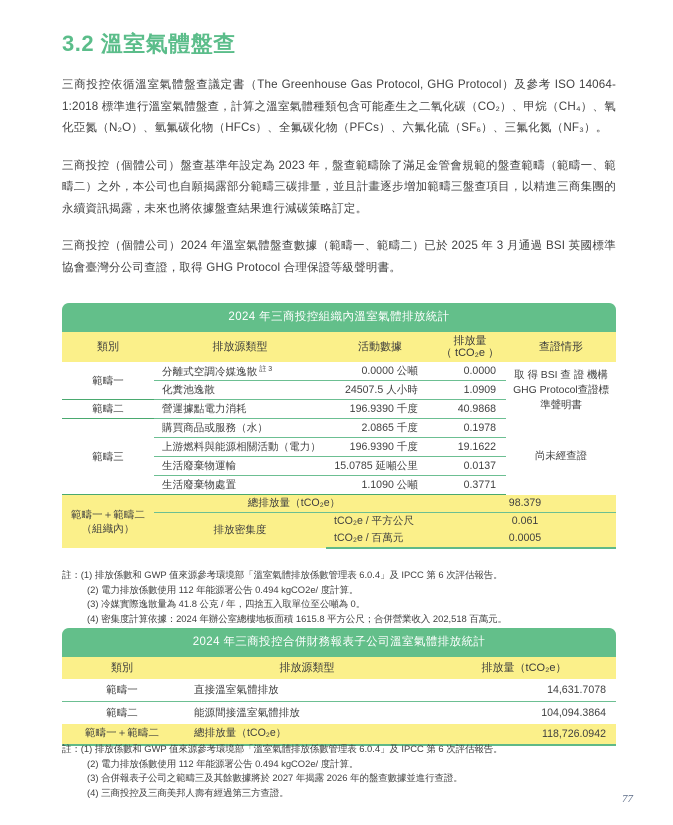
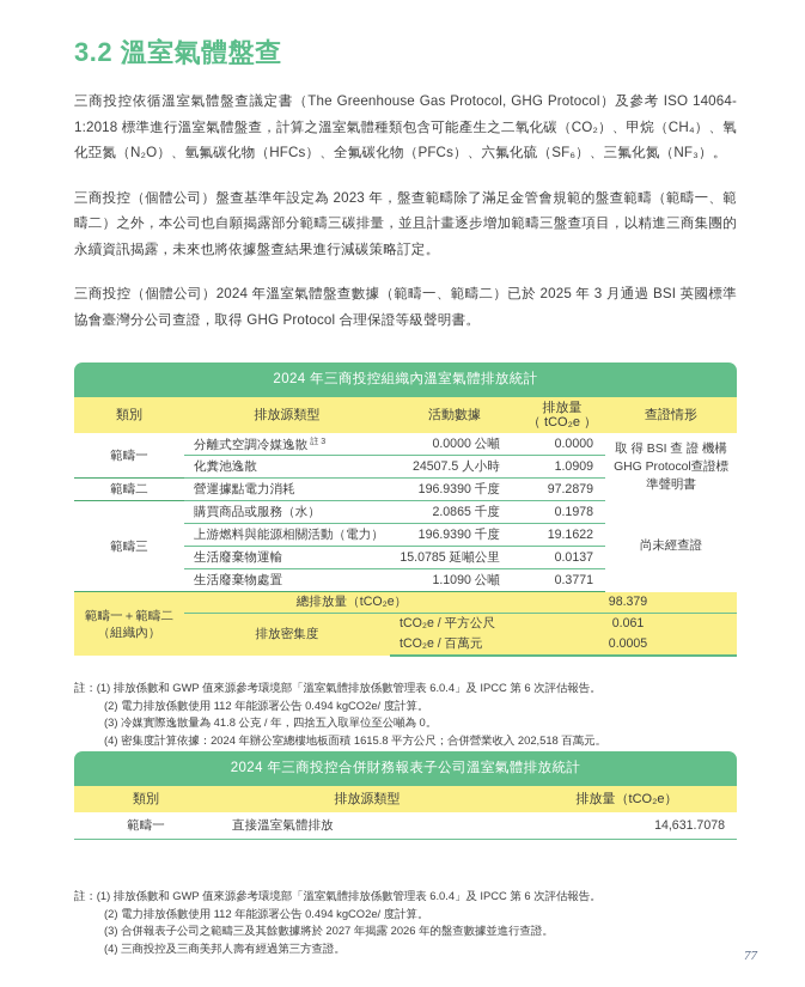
  3.2 溫室氣體盤查
  三商投控依循溫室氣體盤查議定書（The Greenhouse Gas Protocol, GHG Protocol）及參考 ISO 14064-1:2018 標準進行溫室氣體盤查，計算之溫室氣體種類包含可能產生之二氧化碳（CO₂）、甲烷（CH₄）、氧化亞氮（N₂O）、氫氟碳化物（HFCs）、全氟碳化物（PFCs）、六氟化硫（SF₆）、三氟化氮（NF₃）。
  三商投控（個體公司）盤查基準年設定為 2023 年，盤查範疇除了滿足金管會規範的盤查範疇（範疇一、範疇二）之外，本公司也自願揭露部分範疇三碳排量，並且計畫逐步增加範疇三盤查項目，以精進三商集團的永續資訊揭露，未來也將依據盤查結果進行減碳策略訂定。
  三商投控（個體公司）2024 年溫室氣體盤查數據（範疇一、範疇二）已於 2025 年 3 月通過 BSI 英國標準協會臺灣分公司查證，取得 GHG Protocol 合理保證等級聲明書。
  2024 年三商投控組織內溫室氣體排放統計
  類別	排放源類型	活動數據	排放量 （ tCO₂e ）	查證情形
  範疇一	分離式空調冷媒逸散	0.0000 公噸	0.0000	取 得 BSI 查 證 機構 GHG Protocol查證標準聲明書
  化糞池逸散	24507.5 人小時	1.0909
- 範疇二	營運據點電力消耗	196.9390 千度	40.9868
+ 範疇二	營運據點電力消耗	196.9390 千度	97.2879
  範疇三	購買商品或服務（水）	2.0865 千度	0.1978	尚未經查證
  上游燃料與能源相關活動（電力）	196.9390 千度	19.1622
  生活廢棄物運輸	15.0785 延噸公里	0.0137
  生活廢棄物處置	1.1090 公噸	0.3771
  範疇一＋範疇二 （組織內）	總排放量（tCO₂e）	98.379
  排放密集度	tCO₂e / 平方公尺	0.061
  tCO₂e / 百萬元	0.0005
  註：(1) 排放係數和 GWP 值來源參考環境部「溫室氣體排放係數管理表 6.0.4」及 IPCC 第 6 次評估報告。
  (2) 電力排放係數使用 112 年能源署公告 0.494 kgCO2e/ 度計算。
  (3) 冷媒實際逸散量為 41.8 公克 / 年，四捨五入取單位至公噸為 0。
  (4) 密集度計算依據：2024 年辦公室總樓地板面積 1615.8 平方公尺；合併營業收入 202,518 百萬元。
  2024 年三商投控合併財務報表子公司溫室氣體排放統計
  類別	排放源類型	排放量（tCO₂e）
  範疇一	直接溫室氣體排放	14,631.7078
- 範疇二	能源間接溫室氣體排放	104,094.3864
- 範疇一＋範疇二	總排放量（tCO₂e）	118,726.0942
  註：(1) 排放係數和 GWP 值來源參考環境部「溫室氣體排放係數管理表 6.0.4」及 IPCC 第 6 次評估報告。
  (2) 電力排放係數使用 112 年能源署公告 0.494 kgCO2e/ 度計算。
  (3) 合併報表子公司之範疇三及其餘數據將於 2027 年揭露 2026 年的盤查數據並進行查證。
  (4) 三商投控及三商美邦人壽有經過第三方查證。
  77
